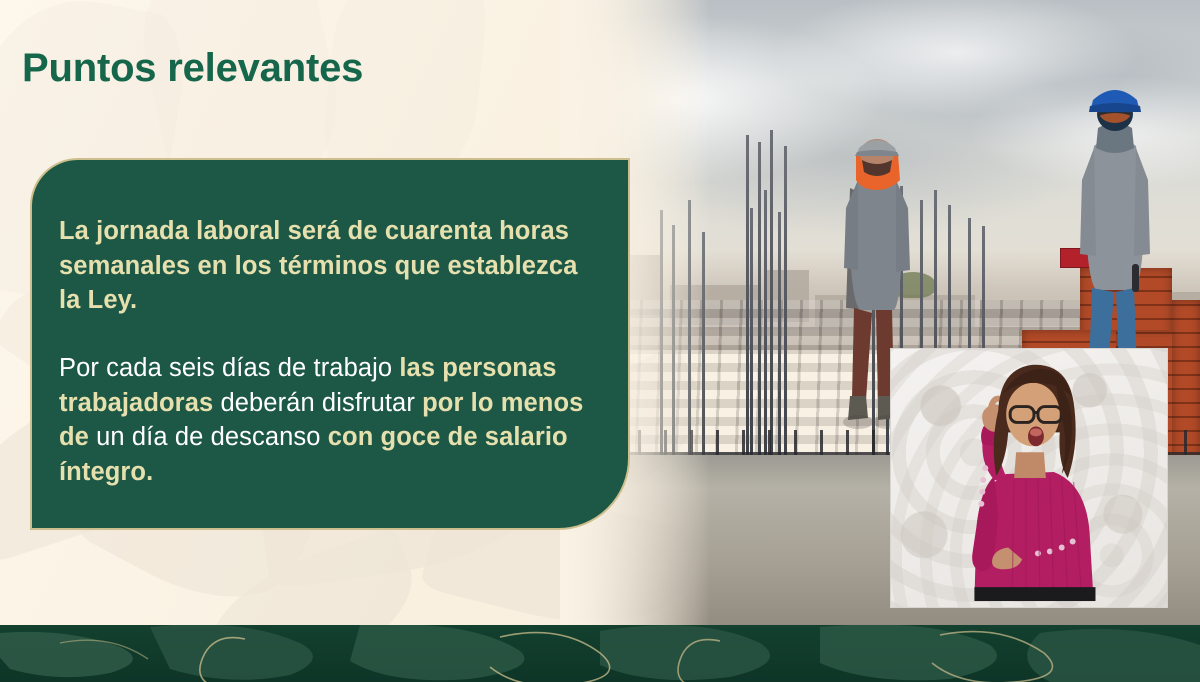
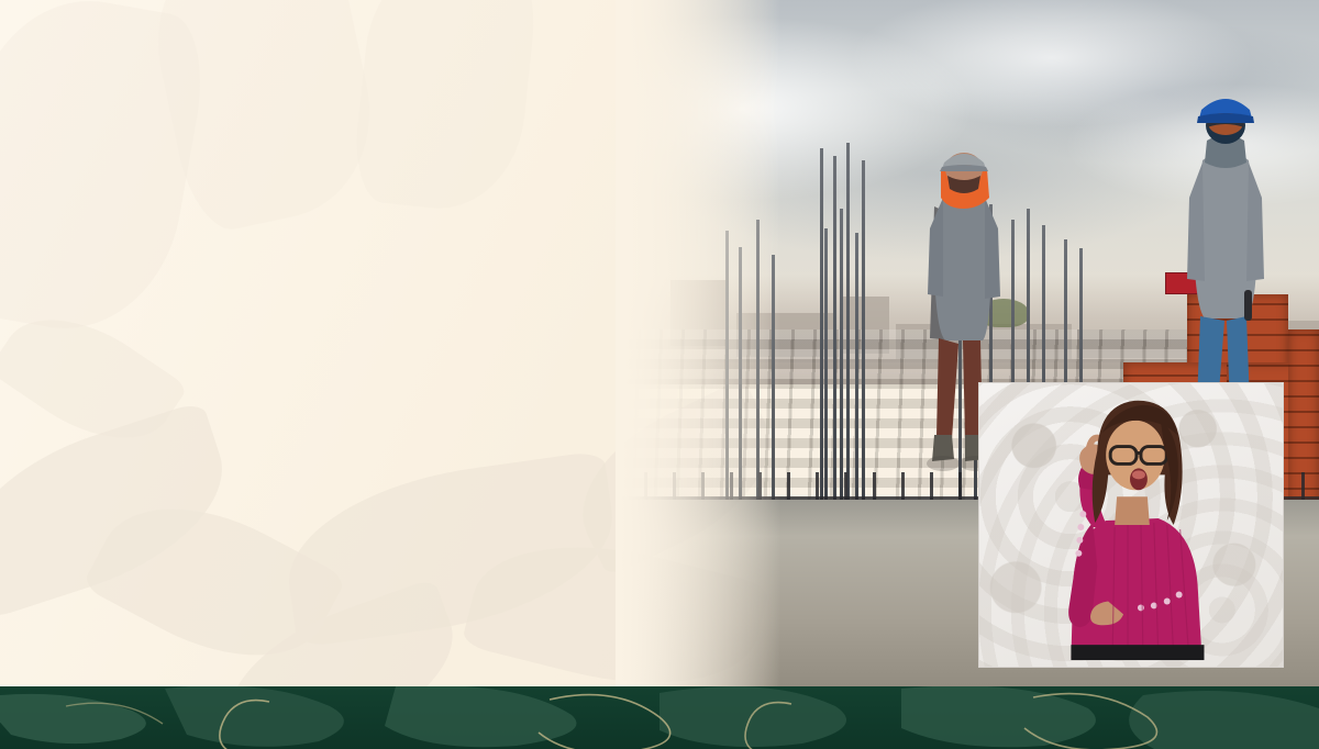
- Puntos relevantes
- La jornada laboral será de cuarenta horas semanales en los términos que establezca la Ley.
- Por cada seis días de trabajo las personas trabajadoras deberán disfrutar por lo menos de un día de descanso con goce de salario íntegro.
